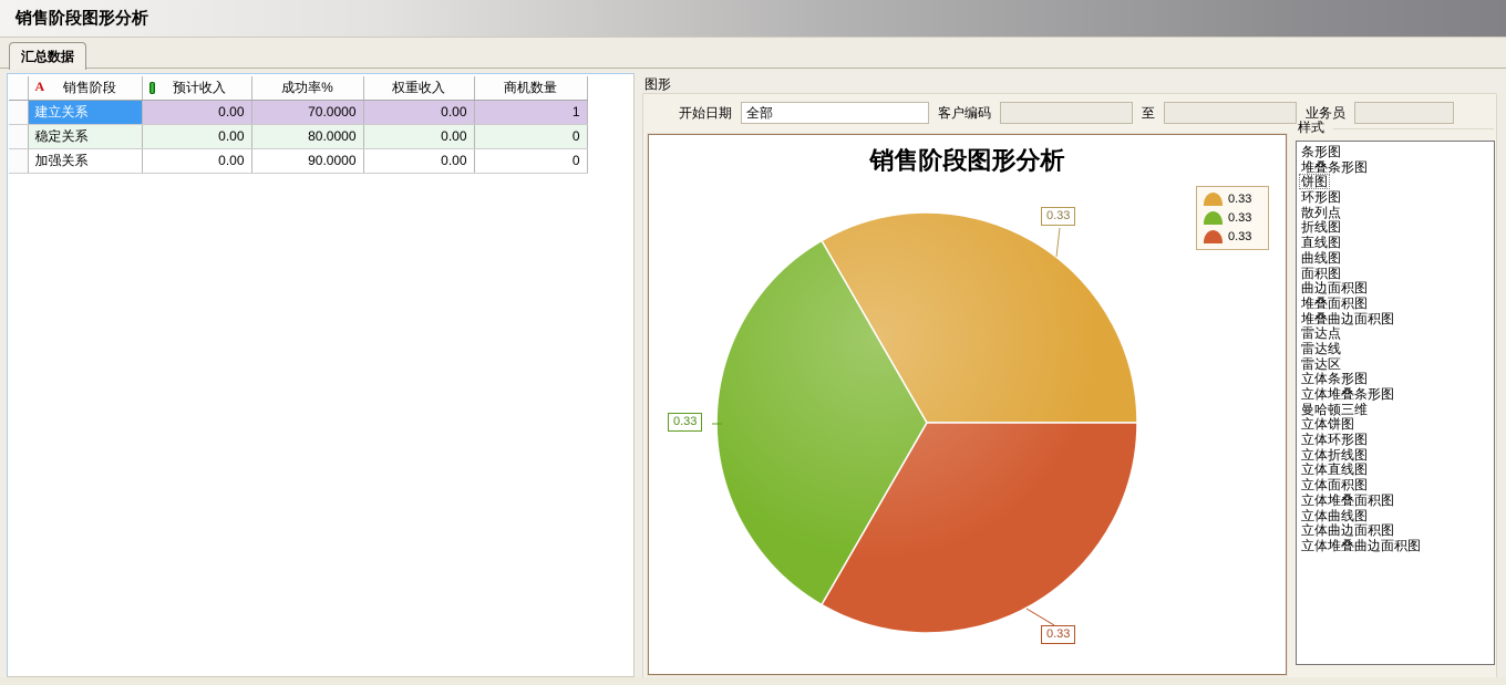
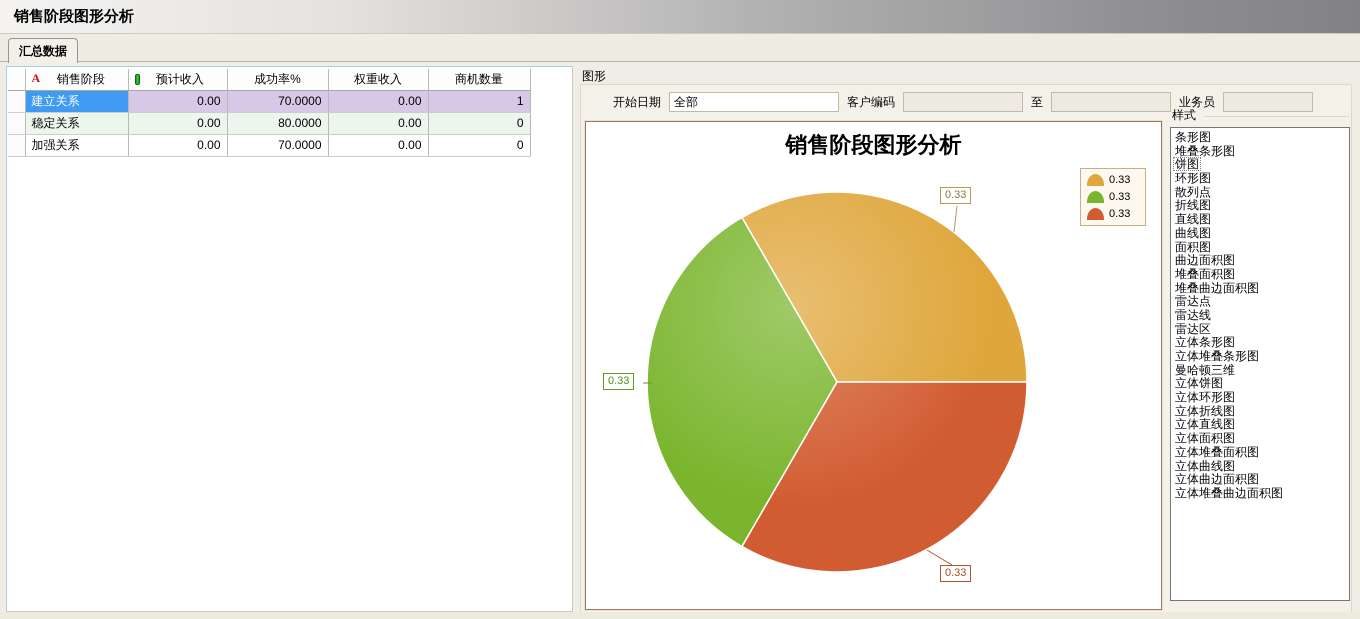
  销售阶段图形分析
  汇总数据
  	A 销售阶段	预计收入	成功率%	权重收入	商机数量
  	建立关系	0.00	70.0000	0.00	1
  	稳定关系	0.00	80.0000	0.00	0
- 	加强关系	0.00	90.0000	0.00	0
+ 	加强关系	0.00	70.0000	0.00	0
  图形
  开始日期
  全部
  客户编码
  至
  业务员
  销售阶段图形分析
  0.33
  0.33
  0.33
  0.33
  0.33
  0.33
  样式
  条形图
  堆叠条形图
  饼图
  环形图
  散列点
  折线图
  直线图
  曲线图
  面积图
  曲边面积图
  堆叠面积图
  堆叠曲边面积图
  雷达点
  雷达线
  雷达区
  立体条形图
  立体堆叠条形图
  曼哈顿三维
  立体饼图
  立体环形图
  立体折线图
  立体直线图
  立体面积图
  立体堆叠面积图
  立体曲线图
  立体曲边面积图
  立体堆叠曲边面积图
